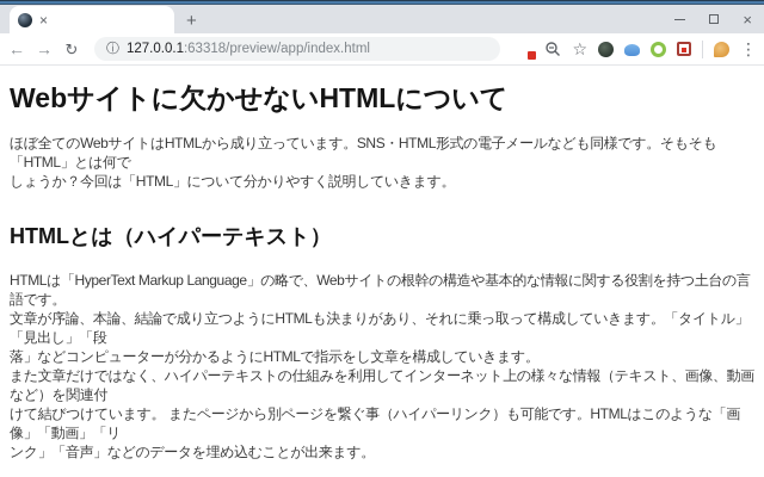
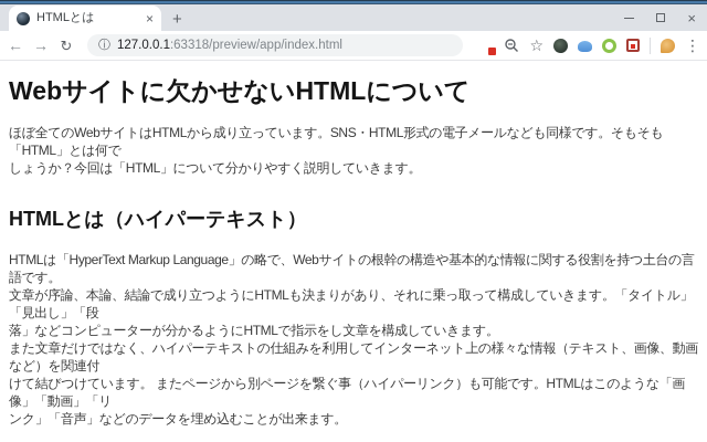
+ HTMLとは
  ×
  +
  ×
  ←
  →
  ↻
  ⓘ
  127.0.0.1:63318/preview/app/index.html
  ☆
  ⋮
  Webサイトに欠かせないHTMLについて
  ほぼ全てのWebサイトはHTMLから成り立っています。SNS・HTML形式の電子メールなども同様です。そもそも「HTML」とは何で
  しょうか？今回は「HTML」について分かりやすく説明していきます。
  HTMLとは（ハイパーテキスト）
  HTMLは「HyperText Markup Language」の略で、Webサイトの根幹の構造や基本的な情報に関する役割を持つ土台の言語です。
  文章が序論、本論、結論で成り立つようにHTMLも決まりがあり、それに乗っ取って構成していきます。「タイトル」「見出し」「段
  落」などコンピューターが分かるようにHTMLで指示をし文章を構成していきます。
  また文章だけではなく、ハイパーテキストの仕組みを利用してインターネット上の様々な情報（テキスト、画像、動画など）を関連付
  けて結びつけています。 またページから別ページを繋ぐ事（ハイパーリンク）も可能です。HTMLはこのような「画像」「動画」「リ
  ンク」「音声」などのデータを埋め込むことが出来ます。
